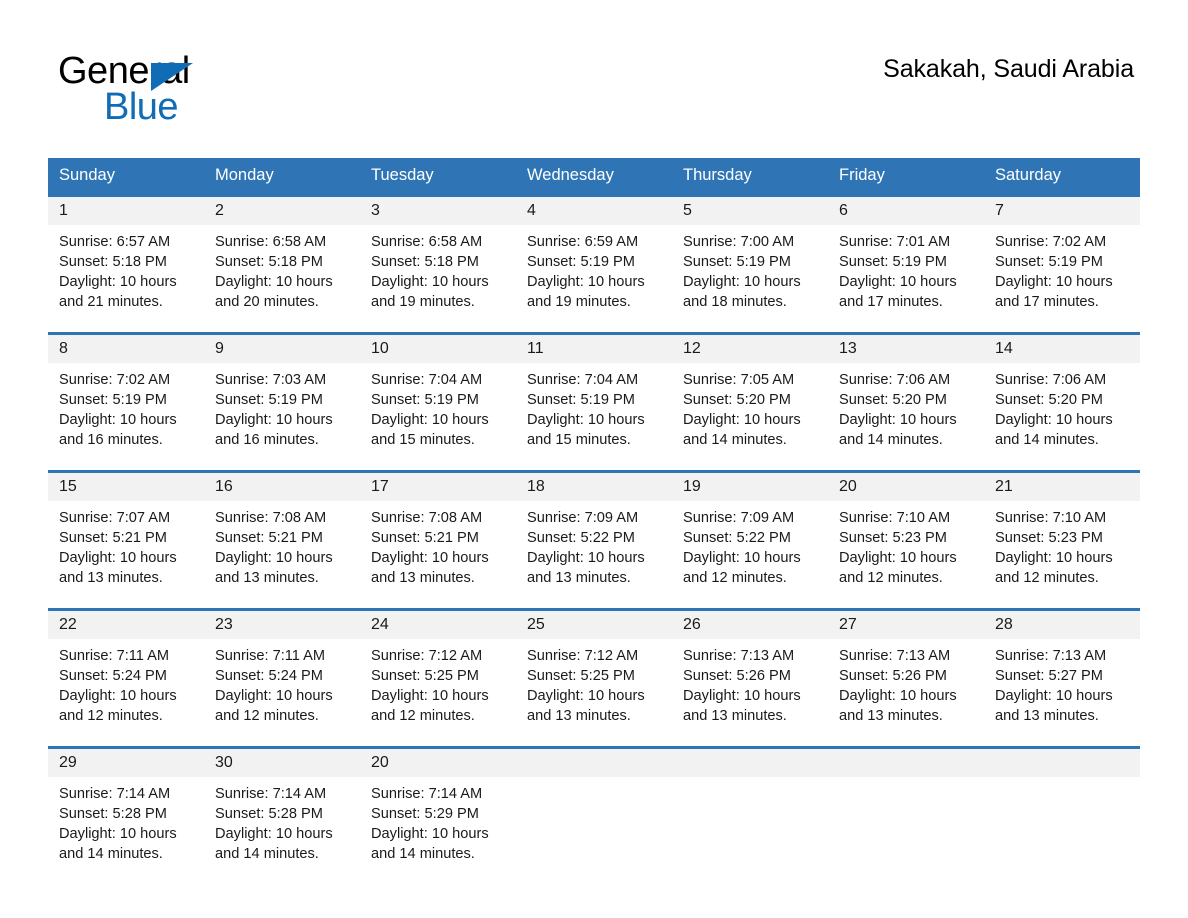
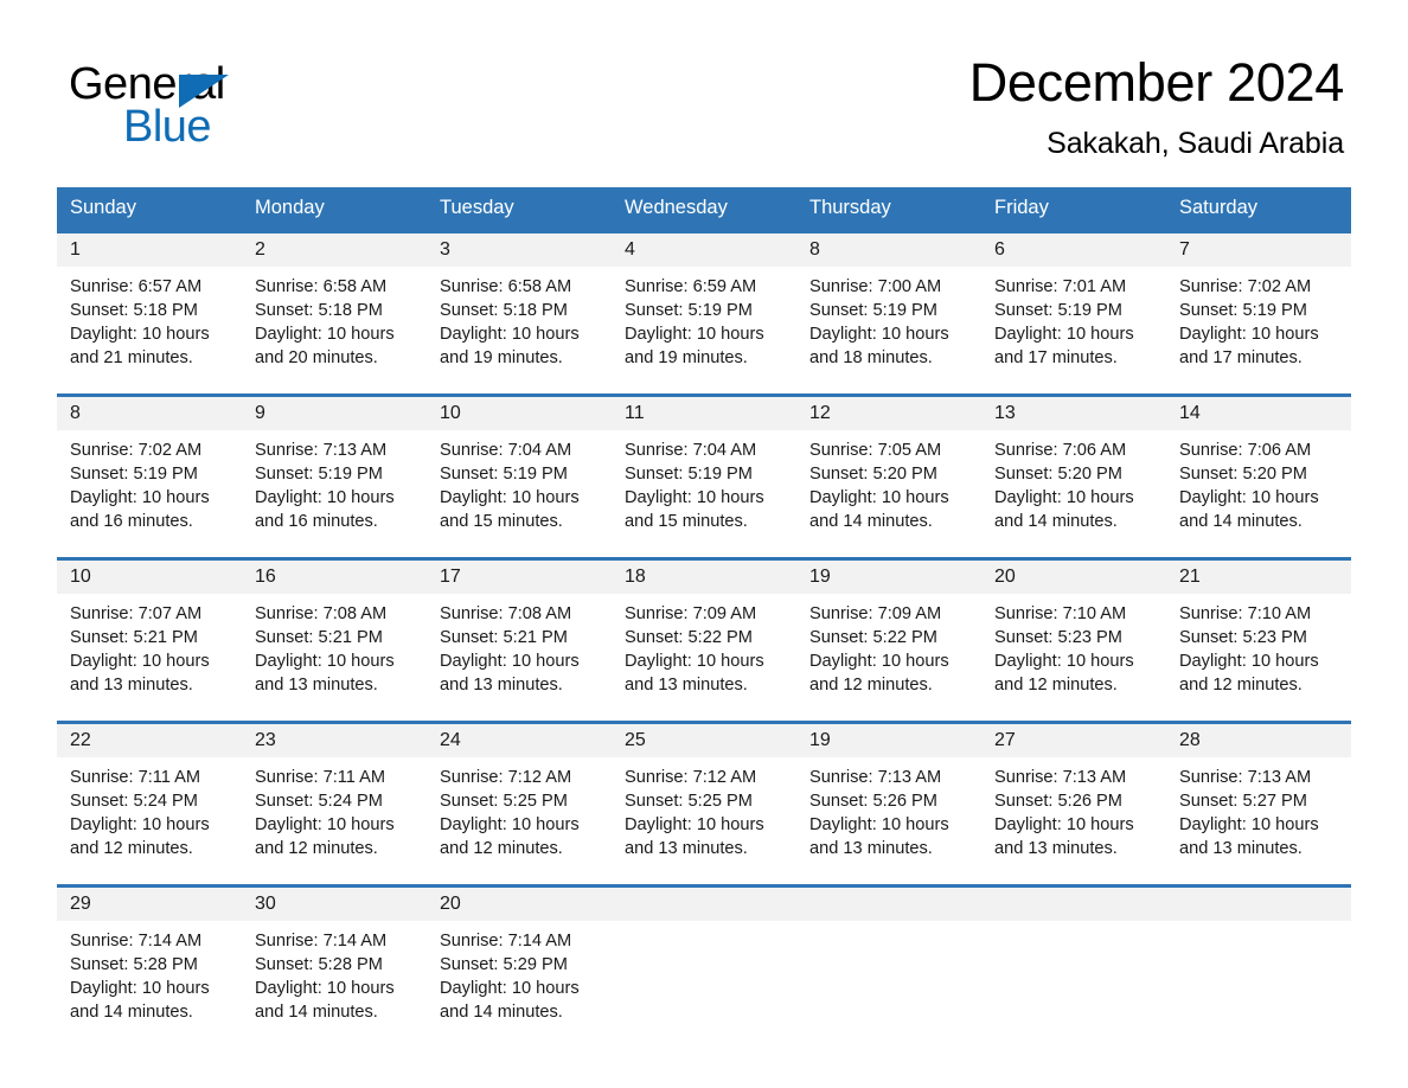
  General
  Blue
+ December 2024
  Sakakah, Saudi Arabia
  Sunday	Monday	Tuesday	Wednesday	Thursday	Friday	Saturday
- 1Sunrise: 6:57 AMSunset: 5:18 PMDaylight: 10 hours and 21 minutes.	2Sunrise: 6:58 AMSunset: 5:18 PMDaylight: 10 hours and 20 minutes.	3Sunrise: 6:58 AMSunset: 5:18 PMDaylight: 10 hours and 19 minutes.	4Sunrise: 6:59 AMSunset: 5:19 PMDaylight: 10 hours and 19 minutes.	5Sunrise: 7:00 AMSunset: 5:19 PMDaylight: 10 hours and 18 minutes.	6Sunrise: 7:01 AMSunset: 5:19 PMDaylight: 10 hours and 17 minutes.	7Sunrise: 7:02 AMSunset: 5:19 PMDaylight: 10 hours and 17 minutes.
+ 1Sunrise: 6:57 AMSunset: 5:18 PMDaylight: 10 hours and 21 minutes.	2Sunrise: 6:58 AMSunset: 5:18 PMDaylight: 10 hours and 20 minutes.	3Sunrise: 6:58 AMSunset: 5:18 PMDaylight: 10 hours and 19 minutes.	4Sunrise: 6:59 AMSunset: 5:19 PMDaylight: 10 hours and 19 minutes.	8Sunrise: 7:00 AMSunset: 5:19 PMDaylight: 10 hours and 18 minutes.	6Sunrise: 7:01 AMSunset: 5:19 PMDaylight: 10 hours and 17 minutes.	7Sunrise: 7:02 AMSunset: 5:19 PMDaylight: 10 hours and 17 minutes.
- 8Sunrise: 7:02 AMSunset: 5:19 PMDaylight: 10 hours and 16 minutes.	9Sunrise: 7:03 AMSunset: 5:19 PMDaylight: 10 hours and 16 minutes.	10Sunrise: 7:04 AMSunset: 5:19 PMDaylight: 10 hours and 15 minutes.	11Sunrise: 7:04 AMSunset: 5:19 PMDaylight: 10 hours and 15 minutes.	12Sunrise: 7:05 AMSunset: 5:20 PMDaylight: 10 hours and 14 minutes.	13Sunrise: 7:06 AMSunset: 5:20 PMDaylight: 10 hours and 14 minutes.	14Sunrise: 7:06 AMSunset: 5:20 PMDaylight: 10 hours and 14 minutes.
+ 8Sunrise: 7:02 AMSunset: 5:19 PMDaylight: 10 hours and 16 minutes.	9Sunrise: 7:13 AMSunset: 5:19 PMDaylight: 10 hours and 16 minutes.	10Sunrise: 7:04 AMSunset: 5:19 PMDaylight: 10 hours and 15 minutes.	11Sunrise: 7:04 AMSunset: 5:19 PMDaylight: 10 hours and 15 minutes.	12Sunrise: 7:05 AMSunset: 5:20 PMDaylight: 10 hours and 14 minutes.	13Sunrise: 7:06 AMSunset: 5:20 PMDaylight: 10 hours and 14 minutes.	14Sunrise: 7:06 AMSunset: 5:20 PMDaylight: 10 hours and 14 minutes.
- 15Sunrise: 7:07 AMSunset: 5:21 PMDaylight: 10 hours and 13 minutes.	16Sunrise: 7:08 AMSunset: 5:21 PMDaylight: 10 hours and 13 minutes.	17Sunrise: 7:08 AMSunset: 5:21 PMDaylight: 10 hours and 13 minutes.	18Sunrise: 7:09 AMSunset: 5:22 PMDaylight: 10 hours and 13 minutes.	19Sunrise: 7:09 AMSunset: 5:22 PMDaylight: 10 hours and 12 minutes.	20Sunrise: 7:10 AMSunset: 5:23 PMDaylight: 10 hours and 12 minutes.	21Sunrise: 7:10 AMSunset: 5:23 PMDaylight: 10 hours and 12 minutes.
+ 10Sunrise: 7:07 AMSunset: 5:21 PMDaylight: 10 hours and 13 minutes.	16Sunrise: 7:08 AMSunset: 5:21 PMDaylight: 10 hours and 13 minutes.	17Sunrise: 7:08 AMSunset: 5:21 PMDaylight: 10 hours and 13 minutes.	18Sunrise: 7:09 AMSunset: 5:22 PMDaylight: 10 hours and 13 minutes.	19Sunrise: 7:09 AMSunset: 5:22 PMDaylight: 10 hours and 12 minutes.	20Sunrise: 7:10 AMSunset: 5:23 PMDaylight: 10 hours and 12 minutes.	21Sunrise: 7:10 AMSunset: 5:23 PMDaylight: 10 hours and 12 minutes.
- 22Sunrise: 7:11 AMSunset: 5:24 PMDaylight: 10 hours and 12 minutes.	23Sunrise: 7:11 AMSunset: 5:24 PMDaylight: 10 hours and 12 minutes.	24Sunrise: 7:12 AMSunset: 5:25 PMDaylight: 10 hours and 12 minutes.	25Sunrise: 7:12 AMSunset: 5:25 PMDaylight: 10 hours and 13 minutes.	26Sunrise: 7:13 AMSunset: 5:26 PMDaylight: 10 hours and 13 minutes.	27Sunrise: 7:13 AMSunset: 5:26 PMDaylight: 10 hours and 13 minutes.	28Sunrise: 7:13 AMSunset: 5:27 PMDaylight: 10 hours and 13 minutes.
+ 22Sunrise: 7:11 AMSunset: 5:24 PMDaylight: 10 hours and 12 minutes.	23Sunrise: 7:11 AMSunset: 5:24 PMDaylight: 10 hours and 12 minutes.	24Sunrise: 7:12 AMSunset: 5:25 PMDaylight: 10 hours and 12 minutes.	25Sunrise: 7:12 AMSunset: 5:25 PMDaylight: 10 hours and 13 minutes.	19Sunrise: 7:13 AMSunset: 5:26 PMDaylight: 10 hours and 13 minutes.	27Sunrise: 7:13 AMSunset: 5:26 PMDaylight: 10 hours and 13 minutes.	28Sunrise: 7:13 AMSunset: 5:27 PMDaylight: 10 hours and 13 minutes.
  29Sunrise: 7:14 AMSunset: 5:28 PMDaylight: 10 hours and 14 minutes.	30Sunrise: 7:14 AMSunset: 5:28 PMDaylight: 10 hours and 14 minutes.	20Sunrise: 7:14 AMSunset: 5:29 PMDaylight: 10 hours and 14 minutes.
